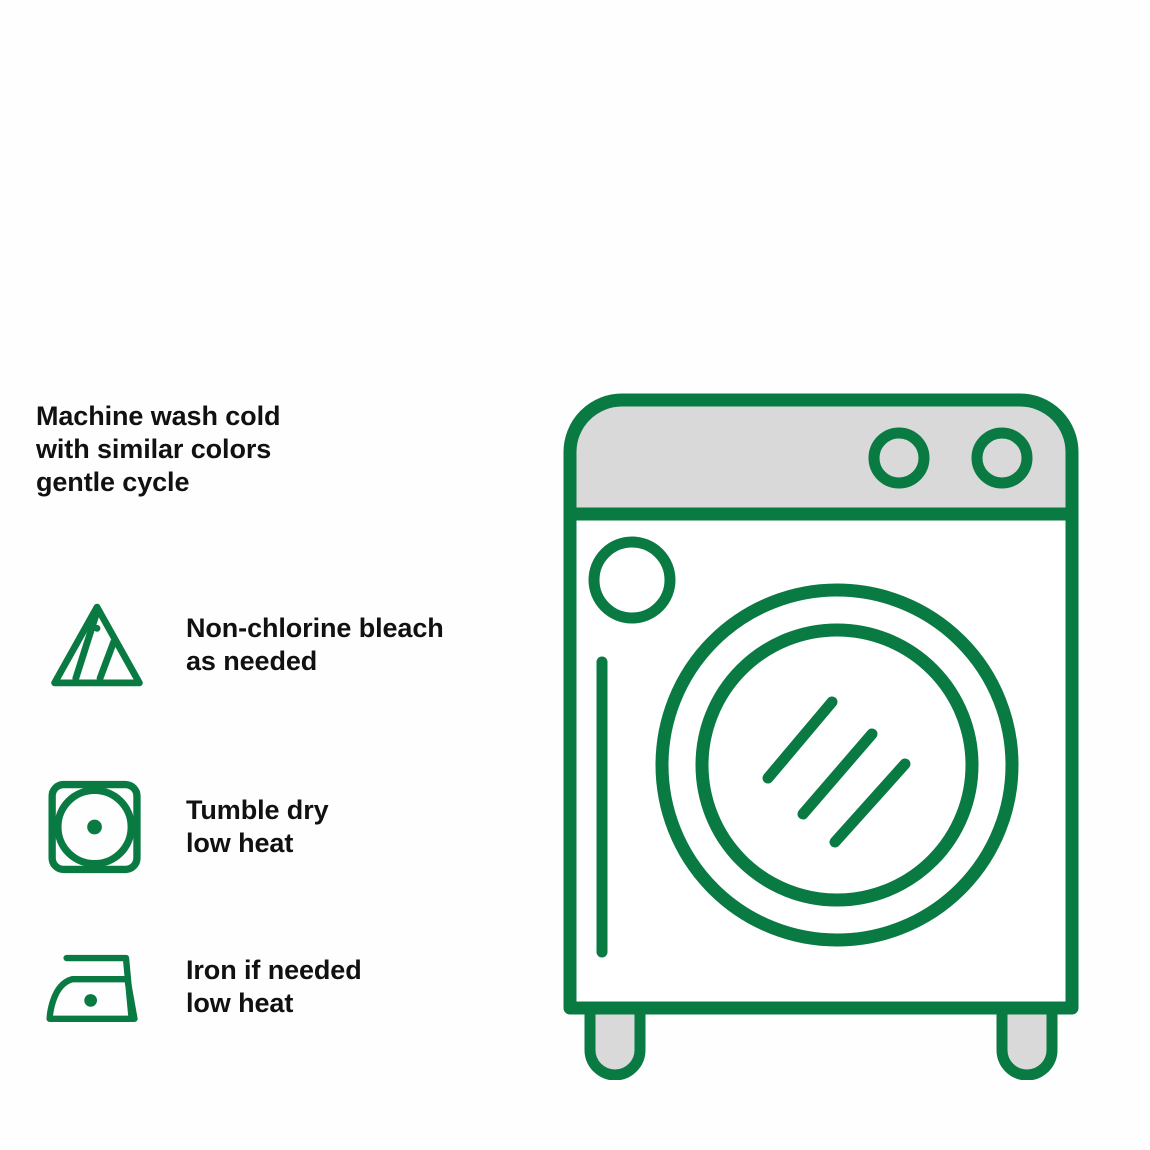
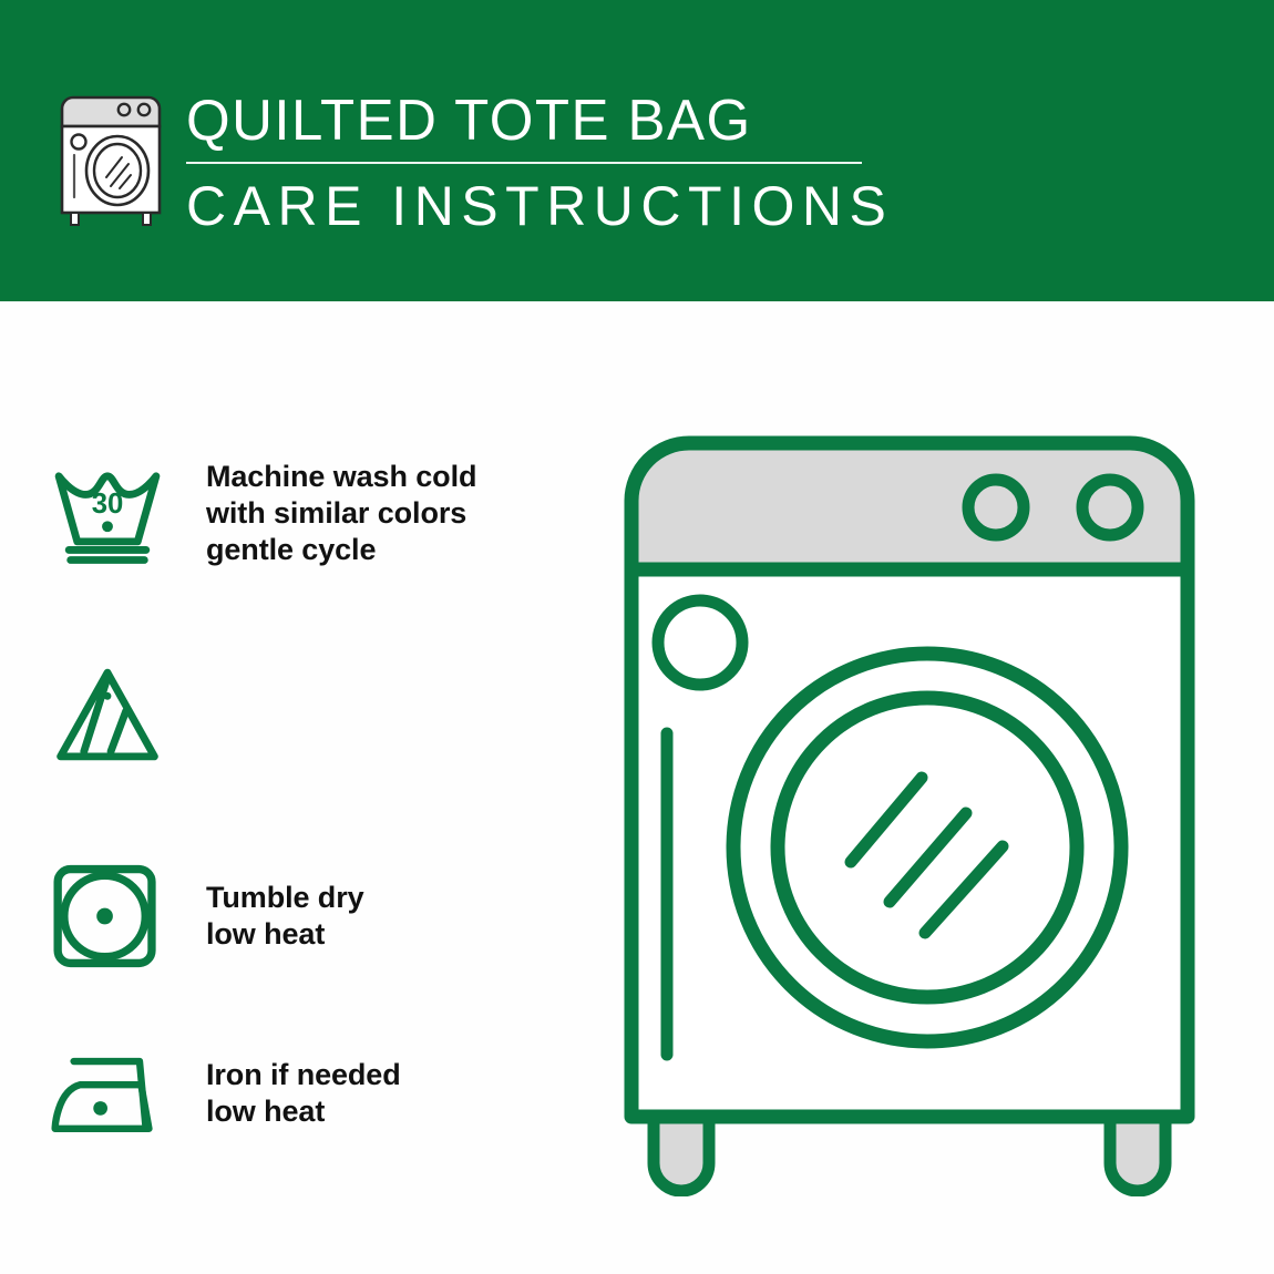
+ QUILTED TOTE BAG
+ CARE INSTRUCTIONS
+ 30
  Machine wash cold
  with similar colors
  gentle cycle
- Non-chlorine bleach
- as needed
  Tumble dry
  low heat
  Iron if needed
  low heat
